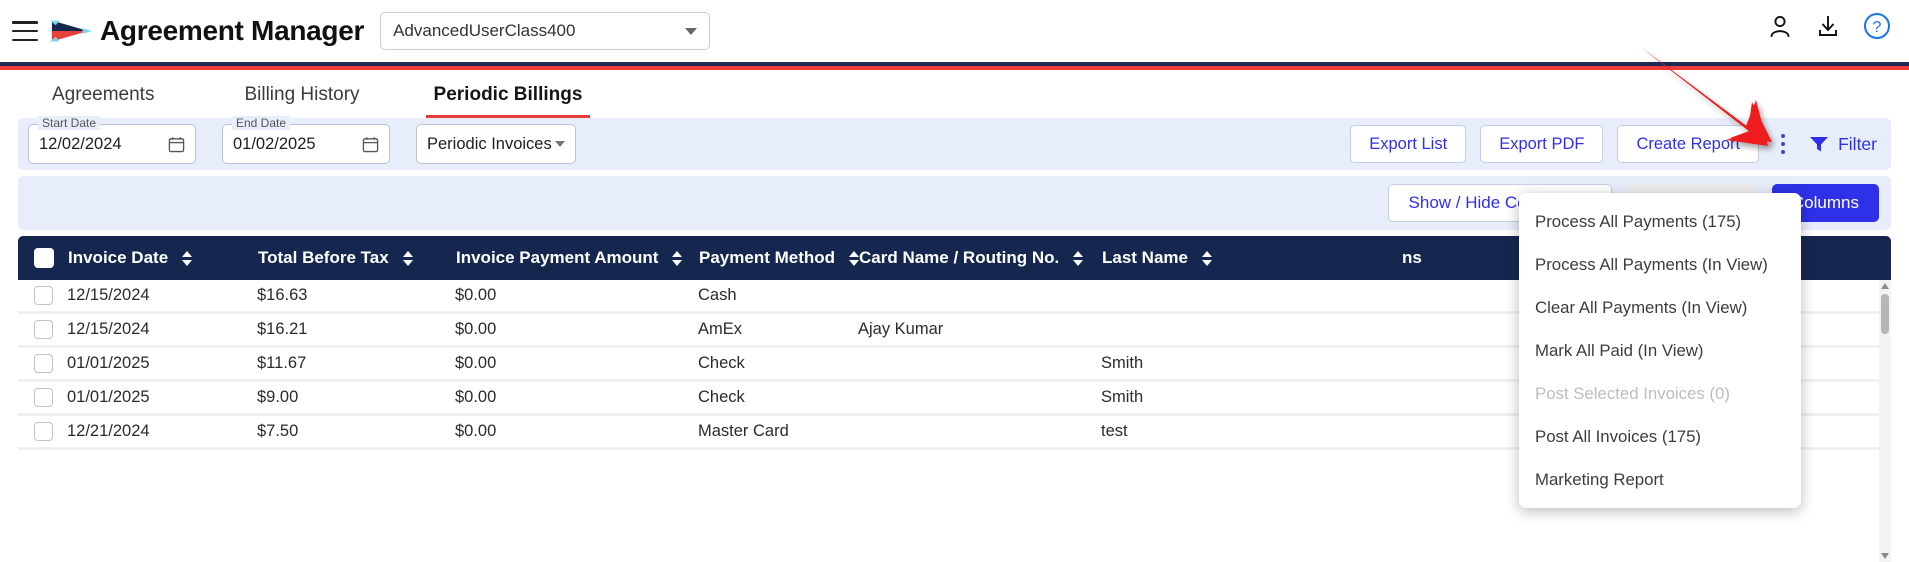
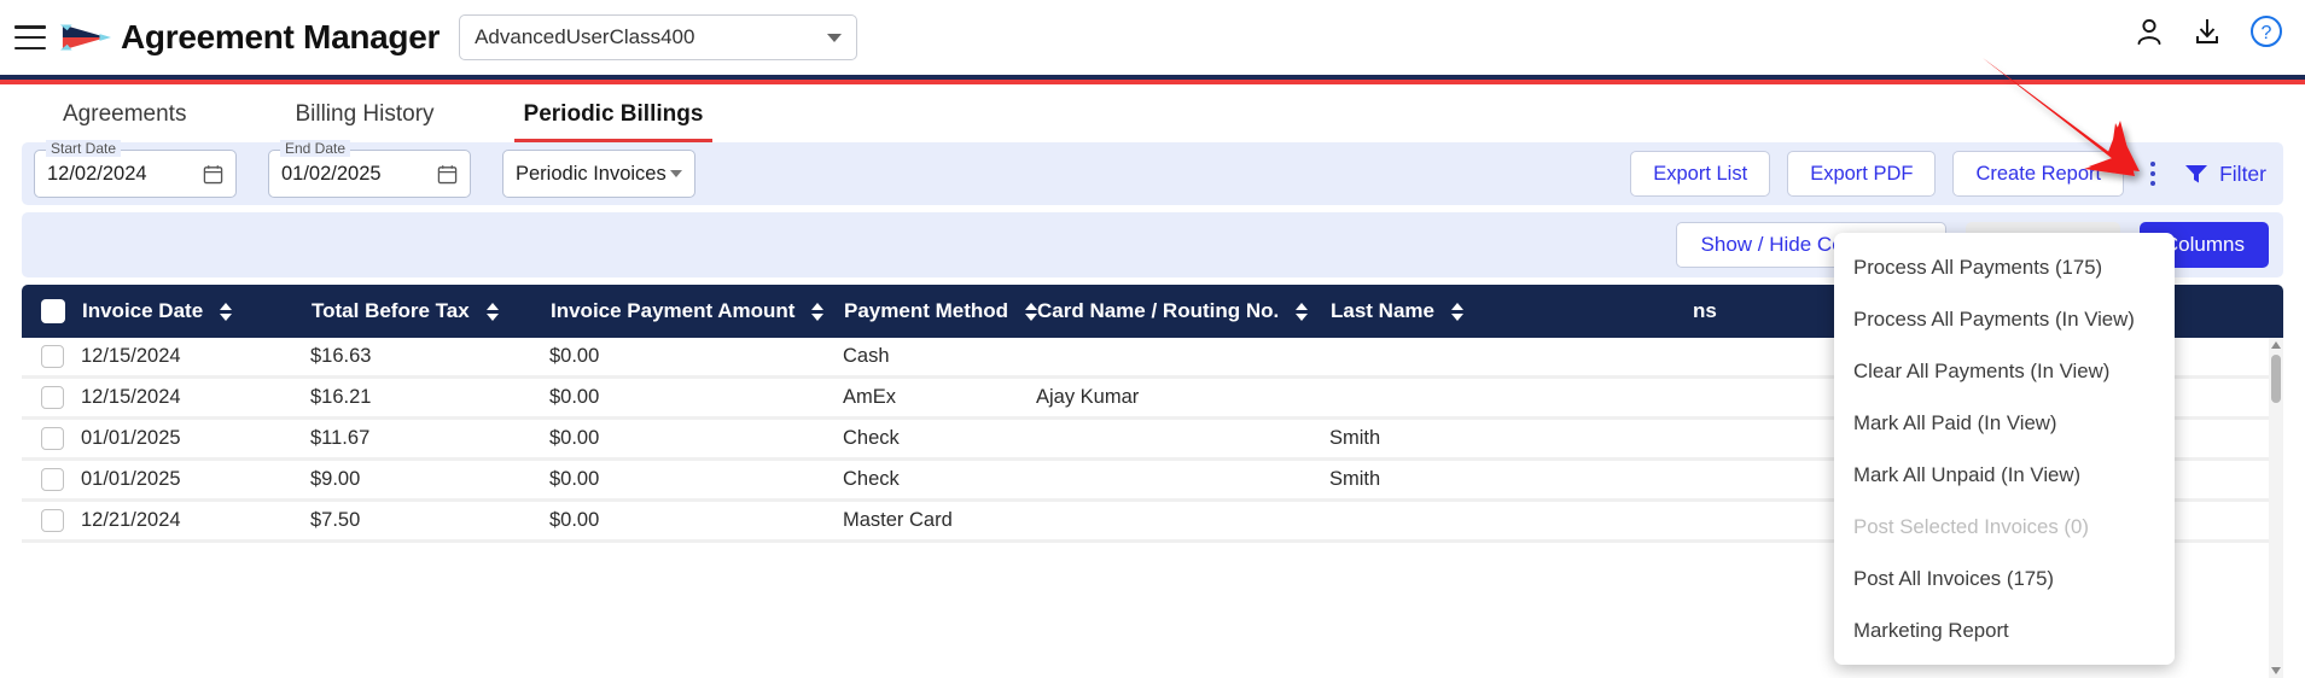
  Agreement Manager
  AdvancedUserClass400
  ?
  Agreements
  Billing History
  Periodic Billings
  Start Date
  12/02/2024
  End Date
  01/02/2025
  Periodic Invoices
  Export List
  Export PDF
  Create Report
  Filter
  olumns
  Invoice Date
  Total Before Tax
  Invoice Payment Amount
  Payment Method
  Card Name / Routing No.
  Last Name
  ns
  12/15/2024
  $16.63
  $0.00
  Cash
  12/15/2024
  $16.21
  $0.00
  AmEx
  Ajay Kumar
  01/01/2025
  $11.67
  $0.00
  Check
  Smith
  01/01/2025
  $9.00
  $0.00
  Check
  Smith
  12/21/2024
  $7.50
  $0.00
  Master Card
- test
  Process All Payments (175)
  Process All Payments (In View)
  Clear All Payments (In View)
  Mark All Paid (In View)
+ Mark All Unpaid (In View)
  Post Selected Invoices (0)
  Post All Invoices (175)
  Marketing Report
